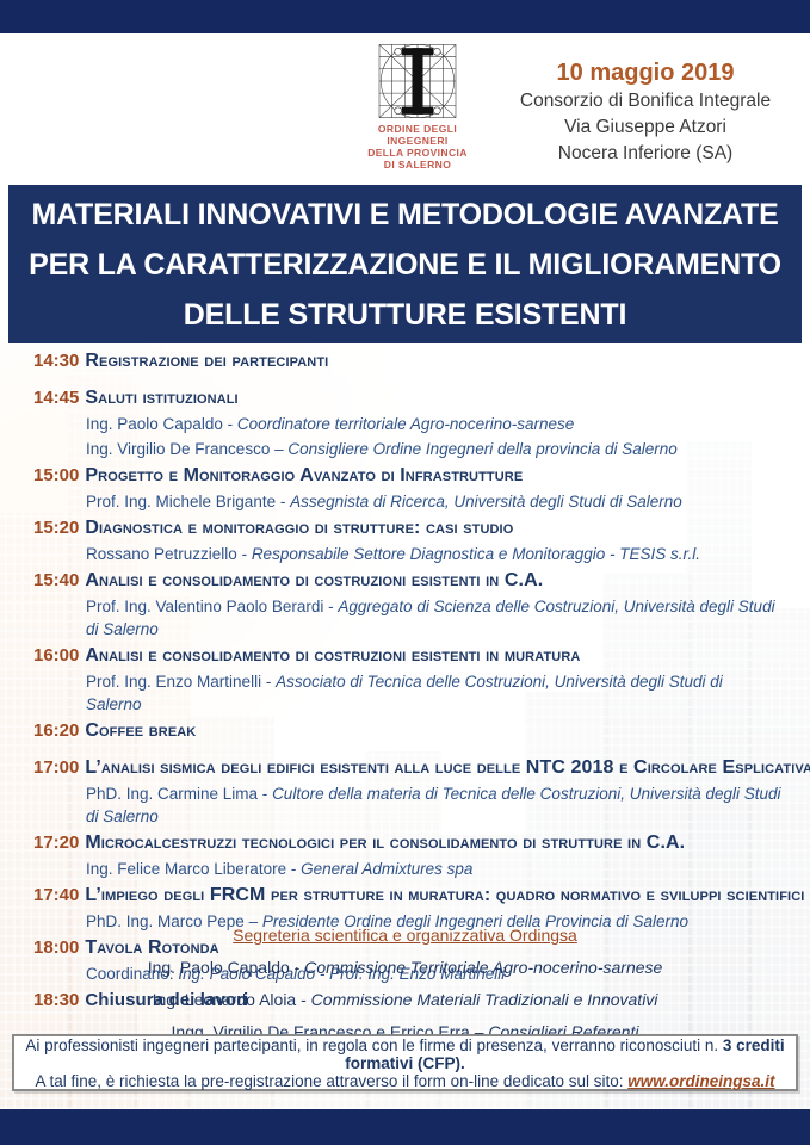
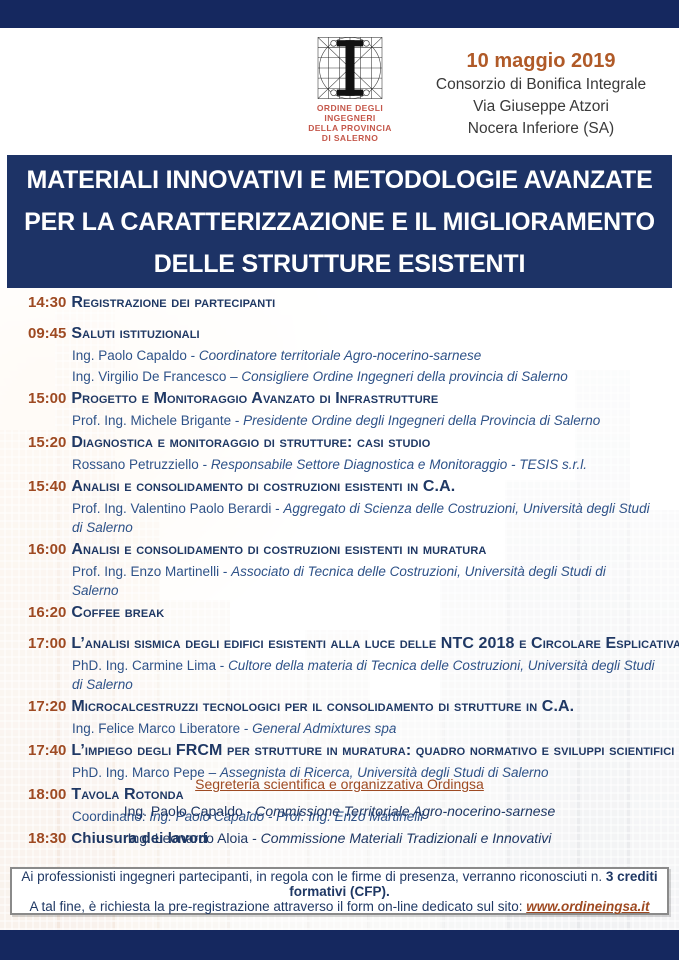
  ORDINE DEGLI
  INGEGNERI
  DELLA PROVINCIA
  DI SALERNO
  10 maggio 2019
  Consorzio di Bonifica Integrale
  Via Giuseppe Atzori
  Nocera Inferiore (SA)
  MATERIALI INNOVATIVI E METODOLOGIE AVANZATE
  PER LA CARATTERIZZAZIONE E IL MIGLIORAMENTO
  DELLE STRUTTURE ESISTENTI
  14:30 Registrazione dei partecipanti
- 14:45 Saluti istituzionali
+ 09:45 Saluti istituzionali
  Ing. Paolo Capaldo - Coordinatore territoriale Agro-nocerino-sarnese
  Ing. Virgilio De Francesco – Consigliere Ordine Ingegneri della provincia di Salerno
  15:00 Progetto e Monitoraggio Avanzato di Infrastrutture
- Prof. Ing. Michele Brigante - Assegnista di Ricerca, Università degli Studi di Salerno
+ Prof. Ing. Michele Brigante - Presidente Ordine degli Ingegneri della Provincia di Salerno
  15:20 Diagnostica e monitoraggio di strutture: casi studio
  Rossano Petruzziello - Responsabile Settore Diagnostica e Monitoraggio - TESIS s.r.l.
  15:40 Analisi e consolidamento di costruzioni esistenti in C.A.
  Prof. Ing. Valentino Paolo Berardi - Aggregato di Scienza delle Costruzioni, Università degli Studi di Salerno
  16:00 Analisi e consolidamento di costruzioni esistenti in muratura
  Prof. Ing. Enzo Martinelli - Associato di Tecnica delle Costruzioni, Università degli Studi di Salerno
  16:20 Coffee break
  17:00 L’analisi sismica degli edifici esistenti alla luce delle NTC 2018 e Circolare Esplicativa
  PhD. Ing. Carmine Lima - Cultore della materia di Tecnica delle Costruzioni, Università degli Studi di Salerno
  17:20 Microcalcestruzzi tecnologici per il consolidamento di strutture in C.A.
  Ing. Felice Marco Liberatore - General Admixtures spa
  17:40 L’impiego degli FRCM per strutture in muratura: quadro normativo e sviluppi scientifici
- PhD. Ing. Marco Pepe – Presidente Ordine degli Ingegneri della Provincia di Salerno
+ PhD. Ing. Marco Pepe – Assegnista di Ricerca, Università degli Studi di Salerno
  18:00 Tavola Rotonda
  Coordinano: Ing. Paolo Capaldo - Prof. Ing. Enzo Martinelli
  18:30 Chiusura dei lavori
  Segreteria scientifica e organizzativa Ordingsa
  Ing. Paolo Capaldo - Commissione Territoriale Agro-nocerino-sarnese
  Ing. Leonardo Aloia - Commissione Materiali Tradizionali e Innovativi
- Ingg. Virgilio De Francesco e Errico Erra – Consiglieri Referenti
  Ai professionisti ingegneri partecipanti, in regola con le firme di presenza, verranno riconosciuti n. 3 crediti formativi (CFP).
  A tal fine, è richiesta la pre-registrazione attraverso il form on-line dedicato sul sito: www.ordineingsa.it
